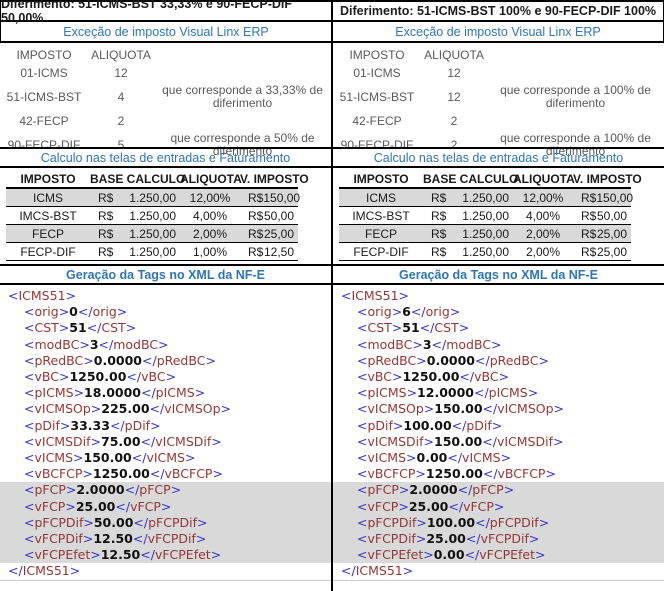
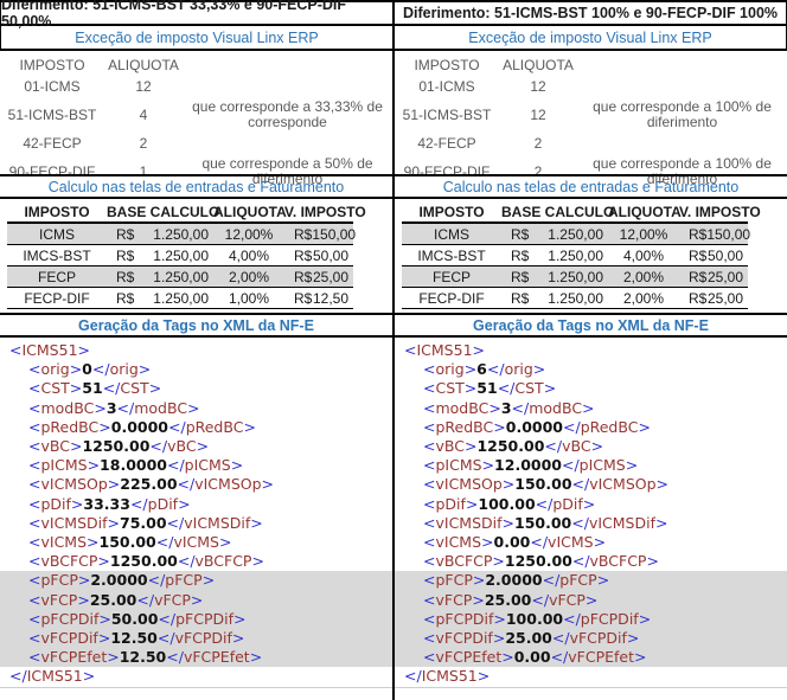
  Diferimento: 51-ICMS-BST 33,33% e 90-FECP-DIF 50,00%
  Exceção de imposto Visual Linx ERP
  IMPOSTO
  ALIQUOTA
  01-ICMS
  12
  51-ICMS-BST
  4
- que corresponde a 33,33% de diferimento
+ que corresponde a 33,33% de corresponde
  42-FECP
  2
  90-FECP-DIF
- 5
+ 1
  que corresponde a 50% de diferimento
  Calculo nas telas de entradas e Faturamento
  IMPOSTO
  BASE CALCUL
  ALIQUOTA
  V. IMPOSTO
  ICMS
  R$
  1.250,00
  12,00%
  R$
  150,00
  IMCS-BST
  R$
  1.250,00
  4,00%
  R$
  50,00
  FECP
  R$
  1.250,00
  2,00%
  R$
  25,00
  FECP-DIF
  R$
  1.250,00
  1,00%
  R$
  12,50
  Geração da Tags no XML da NF-E
  <ICMS51>
  <orig>0</orig>
  <CST>51</CST>
  <modBC>3</modBC>
  <pRedBC>0.0000</pRedBC>
  <vBC>1250.00</vBC>
  <pICMS>18.0000</pICMS>
  <vICMSOp>225.00</vICMSOp>
  <pDif>33.33</pDif>
  <vICMSDif>75.00</vICMSDif>
  <vICMS>150.00</vICMS>
  <vBCFCP>1250.00</vBCFCP>
  <pFCP>2.0000</pFCP>
  <vFCP>25.00</vFCP>
  <pFCPDif>50.00</pFCPDif>
  <vFCPDif>12.50</vFCPDif>
  <vFCPEfet>12.50</vFCPEfet>
  </ICMS51>
  Diferimento: 51-ICMS-BST 100% e 90-FECP-DIF 100%
  Exceção de imposto Visual Linx ERP
  IMPOSTO
  ALIQUOTA
  01-ICMS
  12
  51-ICMS-BST
  12
  que corresponde a 100% de diferimento
  42-FECP
  2
  90-FECP-DIF
  2
  que corresponde a 100% de diferimento
  Calculo nas telas de entradas e Faturamento
  IMPOSTO
  BASE CALCUL
  ALIQUOTA
  V. IMPOSTO
  ICMS
  R$
  1.250,00
  12,00%
  R$
  150,00
  IMCS-BST
  R$
  1.250,00
  4,00%
  R$
  50,00
  FECP
  R$
  1.250,00
  2,00%
  R$
  25,00
  FECP-DIF
  R$
  1.250,00
  2,00%
  R$
  25,00
  Geração da Tags no XML da NF-E
  <ICMS51>
  <orig>6</orig>
  <CST>51</CST>
  <modBC>3</modBC>
  <pRedBC>0.0000</pRedBC>
  <vBC>1250.00</vBC>
  <pICMS>12.0000</pICMS>
  <vICMSOp>150.00</vICMSOp>
  <pDif>100.00</pDif>
  <vICMSDif>150.00</vICMSDif>
  <vICMS>0.00</vICMS>
  <vBCFCP>1250.00</vBCFCP>
  <pFCP>2.0000</pFCP>
  <vFCP>25.00</vFCP>
  <pFCPDif>100.00</pFCPDif>
  <vFCPDif>25.00</vFCPDif>
  <vFCPEfet>0.00</vFCPEfet>
  </ICMS51>
